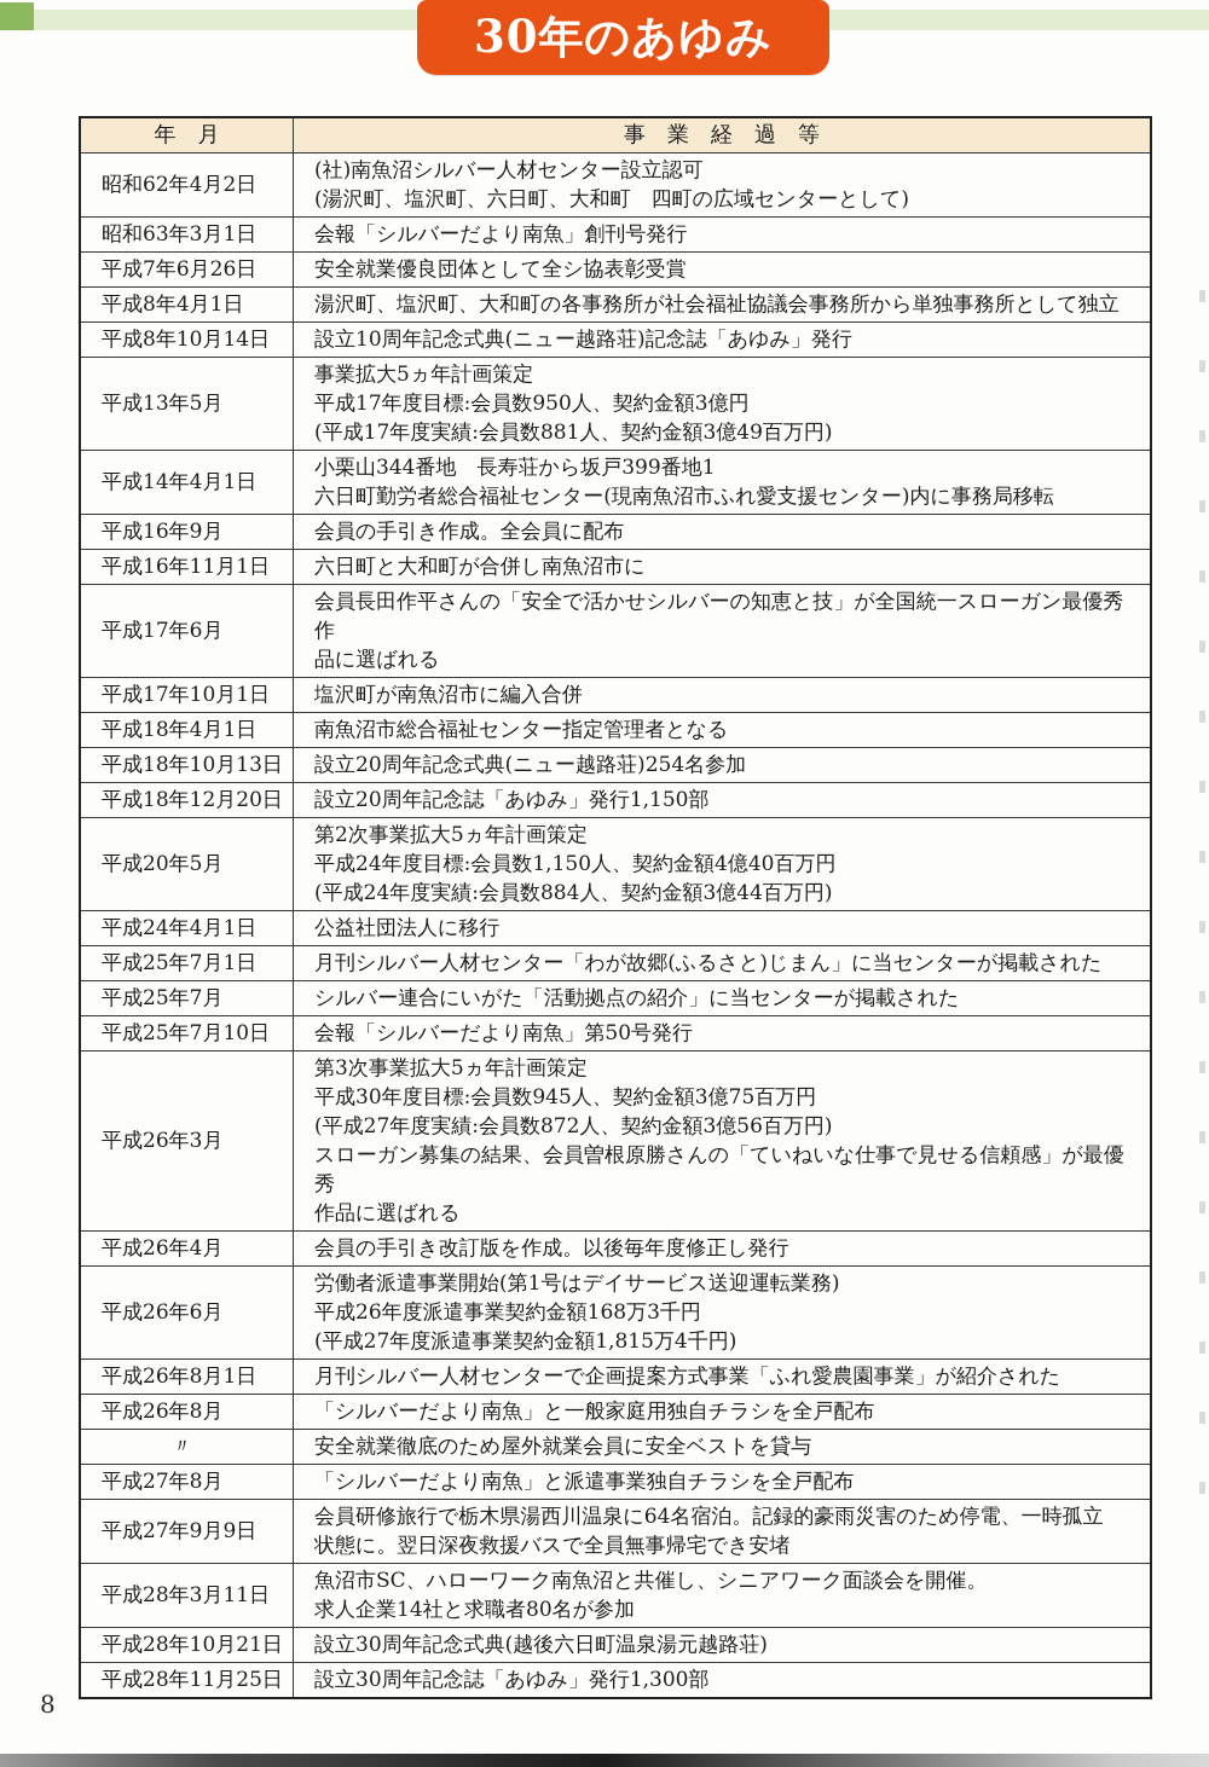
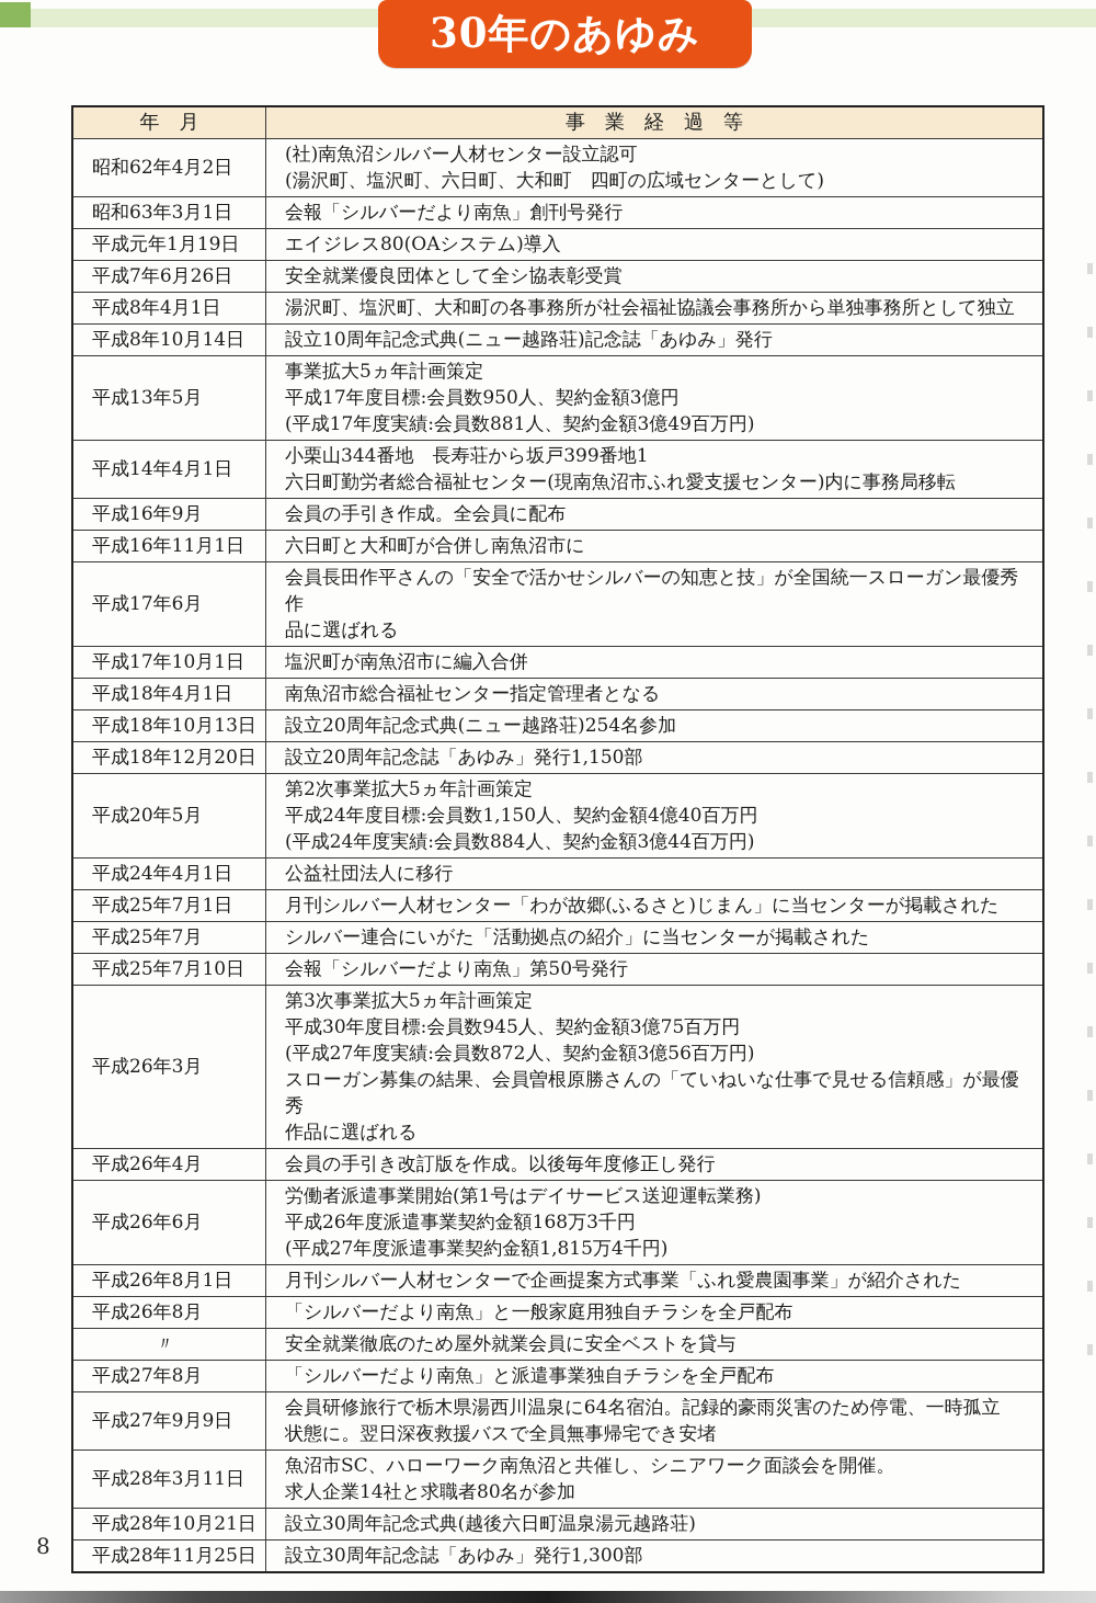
  30年のあゆみ
  年 月	事 業 経 過 等
  昭和62年4月2日	(社)南魚沼シルバー人材センター設立認可(湯沢町、塩沢町、六日町、大和町 四町の広域センターとして)
  昭和63年3月1日	会報「シルバーだより南魚」創刊号発行
+ 平成元年1月19日	エイジレス80(OAシステム)導入
  平成7年6月26日	安全就業優良団体として全シ協表彰受賞
  平成8年4月1日	湯沢町、塩沢町、大和町の各事務所が社会福祉協議会事務所から単独事務所として独立
  平成8年10月14日	設立10周年記念式典(ニュー越路荘)記念誌「あゆみ」発行
  平成13年5月	事業拡大5ヵ年計画策定平成17年度目標:会員数950人、契約金額3億円(平成17年度実績:会員数881人、契約金額3億49百万円)
  平成14年4月1日	小栗山344番地 長寿荘から坂戸399番地1六日町勤労者総合福祉センター(現南魚沼市ふれ愛支援センター)内に事務局移転
  平成16年9月	会員の手引き作成。全会員に配布
  平成16年11月1日	六日町と大和町が合併し南魚沼市に
  平成17年6月	会員長田作平さんの「安全で活かせシルバーの知恵と技」が全国統一スローガン最優秀作品に選ばれる
  平成17年10月1日	塩沢町が南魚沼市に編入合併
  平成18年4月1日	南魚沼市総合福祉センター指定管理者となる
  平成18年10月13日	設立20周年記念式典(ニュー越路荘)254名参加
  平成18年12月20日	設立20周年記念誌「あゆみ」発行1,150部
  平成20年5月	第2次事業拡大5ヵ年計画策定平成24年度目標:会員数1,150人、契約金額4億40百万円(平成24年度実績:会員数884人、契約金額3億44百万円)
  平成24年4月1日	公益社団法人に移行
  平成25年7月1日	月刊シルバー人材センター「わが故郷(ふるさと)じまん」に当センターが掲載された
  平成25年7月	シルバー連合にいがた「活動拠点の紹介」に当センターが掲載された
  平成25年7月10日	会報「シルバーだより南魚」第50号発行
  平成26年3月	第3次事業拡大5ヵ年計画策定平成30年度目標:会員数945人、契約金額3億75百万円(平成27年度実績:会員数872人、契約金額3億56百万円)スローガン募集の結果、会員曽根原勝さんの「ていねいな仕事で見せる信頼感」が最優秀作品に選ばれる
  平成26年4月	会員の手引き改訂版を作成。以後毎年度修正し発行
  平成26年6月	労働者派遣事業開始(第1号はデイサービス送迎運転業務)平成26年度派遣事業契約金額168万3千円(平成27年度派遣事業契約金額1,815万4千円)
  平成26年8月1日	月刊シルバー人材センターで企画提案方式事業「ふれ愛農園事業」が紹介された
  平成26年8月	「シルバーだより南魚」と一般家庭用独自チラシを全戸配布
  〃	安全就業徹底のため屋外就業会員に安全ベストを貸与
  平成27年8月	「シルバーだより南魚」と派遣事業独自チラシを全戸配布
  平成27年9月9日	会員研修旅行で栃木県湯西川温泉に64名宿泊。記録的豪雨災害のため停電、一時孤立状態に。翌日深夜救援バスで全員無事帰宅でき安堵
  平成28年3月11日	魚沼市SC、ハローワーク南魚沼と共催し、シニアワーク面談会を開催。求人企業14社と求職者80名が参加
  平成28年10月21日	設立30周年記念式典(越後六日町温泉湯元越路荘)
  平成28年11月25日	設立30周年記念誌「あゆみ」発行1,300部
  8
